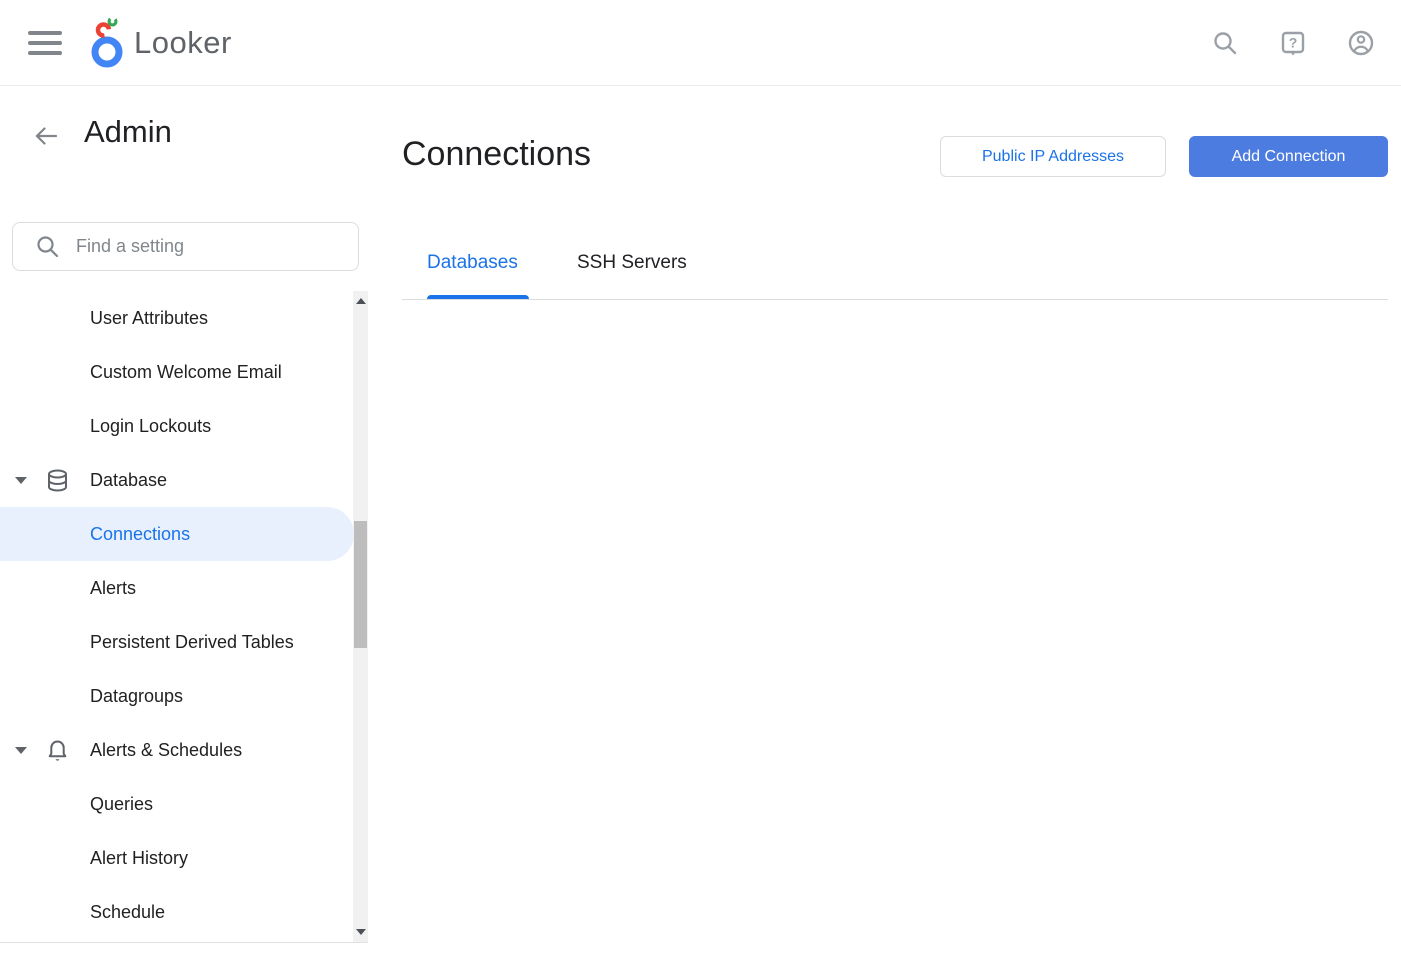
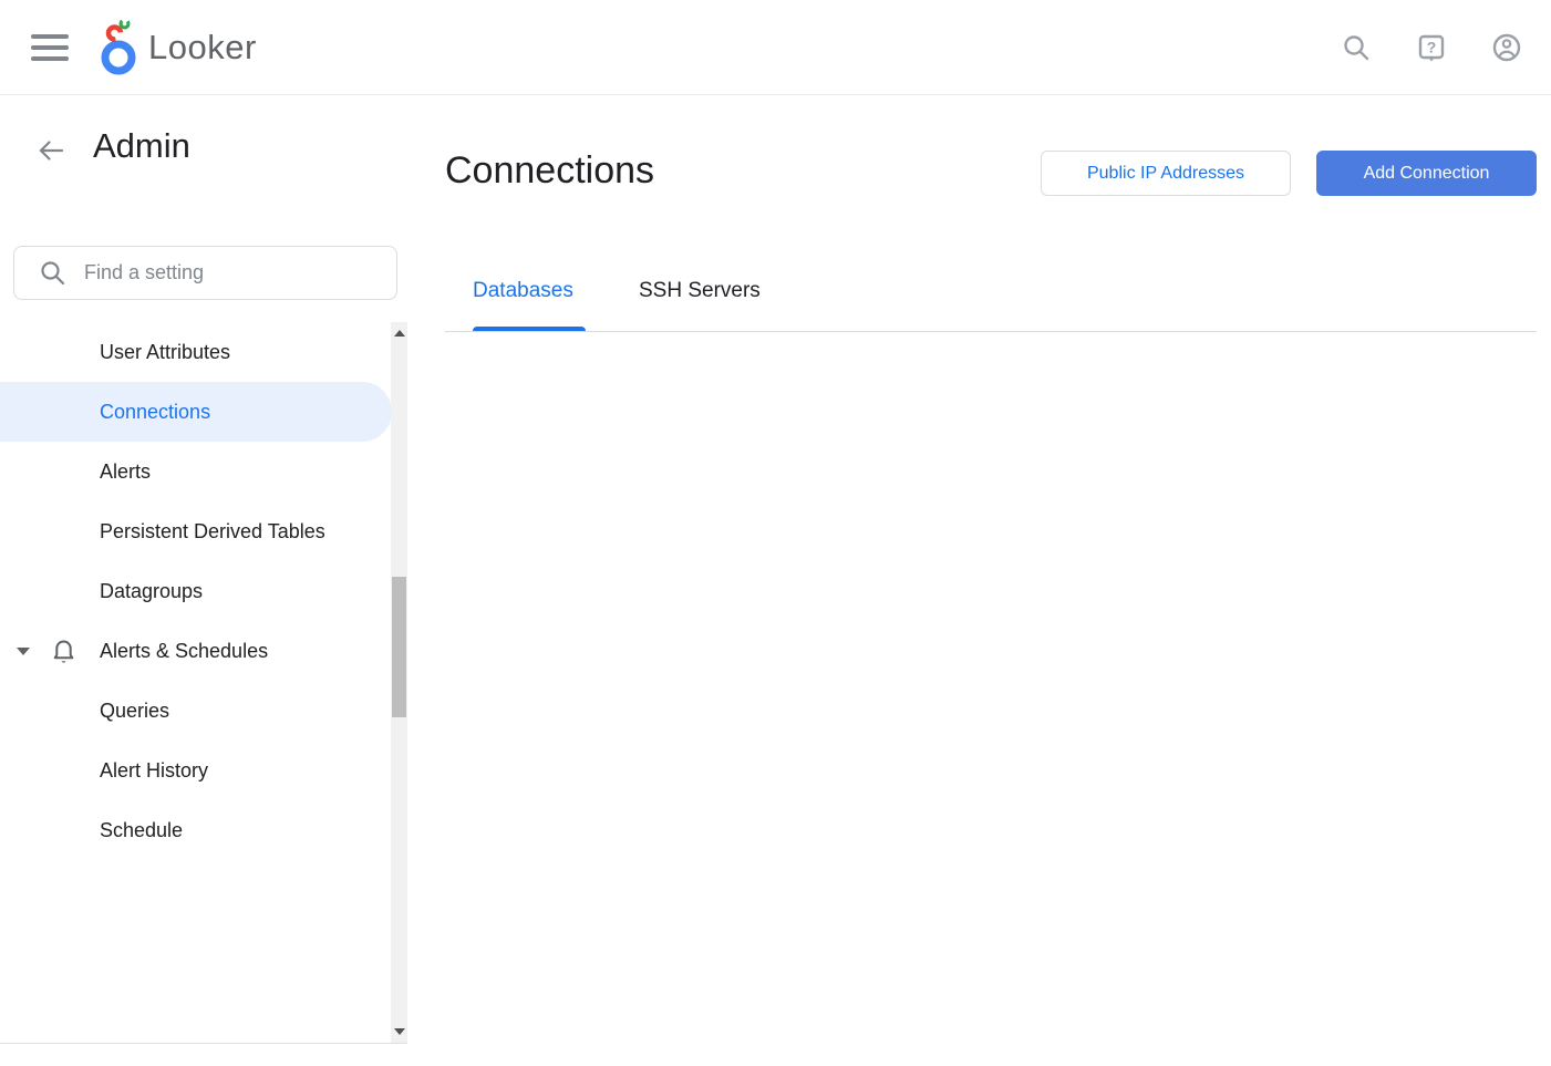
  Looker
  ?
  Admin
  Find a setting
  User Attributes
- Custom Welcome Email
- Login Lockouts
- Database
  Connections
  Alerts
  Persistent Derived Tables
  Datagroups
  Alerts & Schedules
  Queries
  Alert History
  Schedule
  Connections
  Public IP Addresses
  Add Connection
  Databases
  SSH Servers
